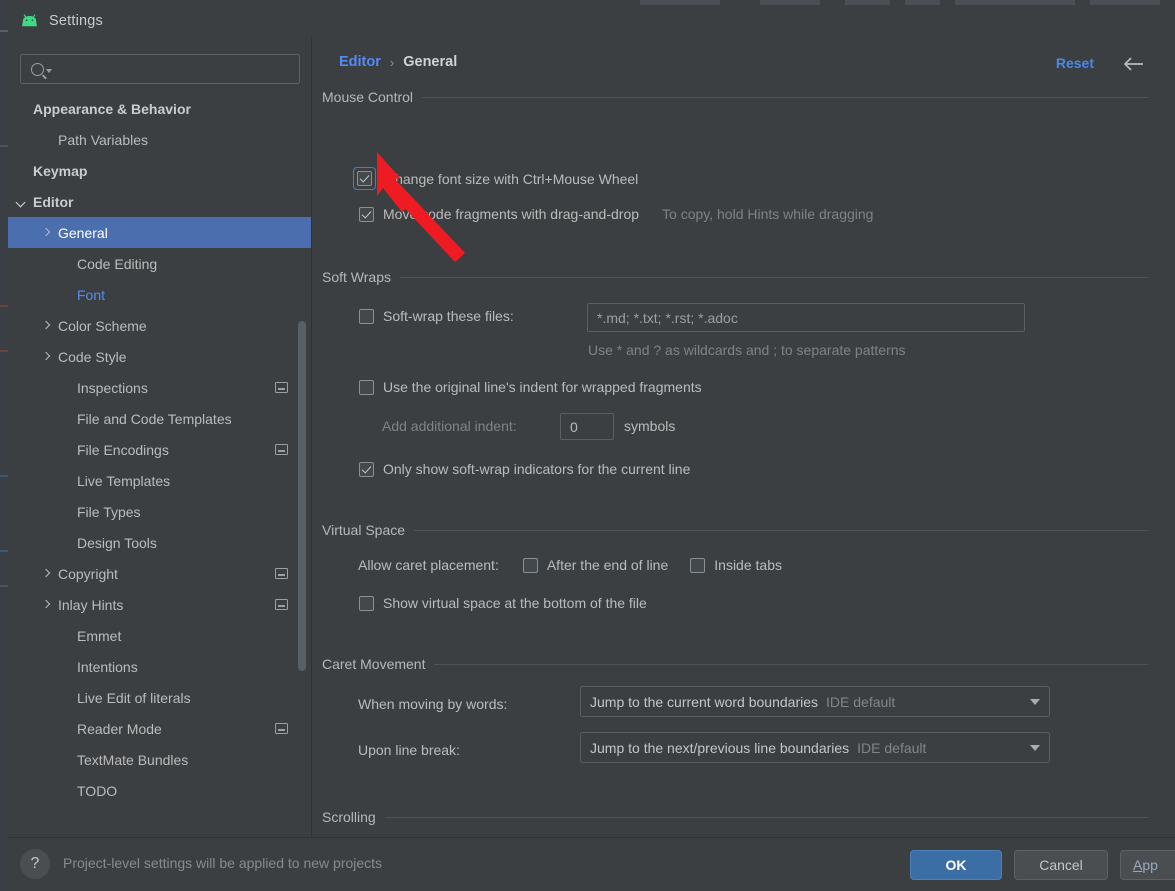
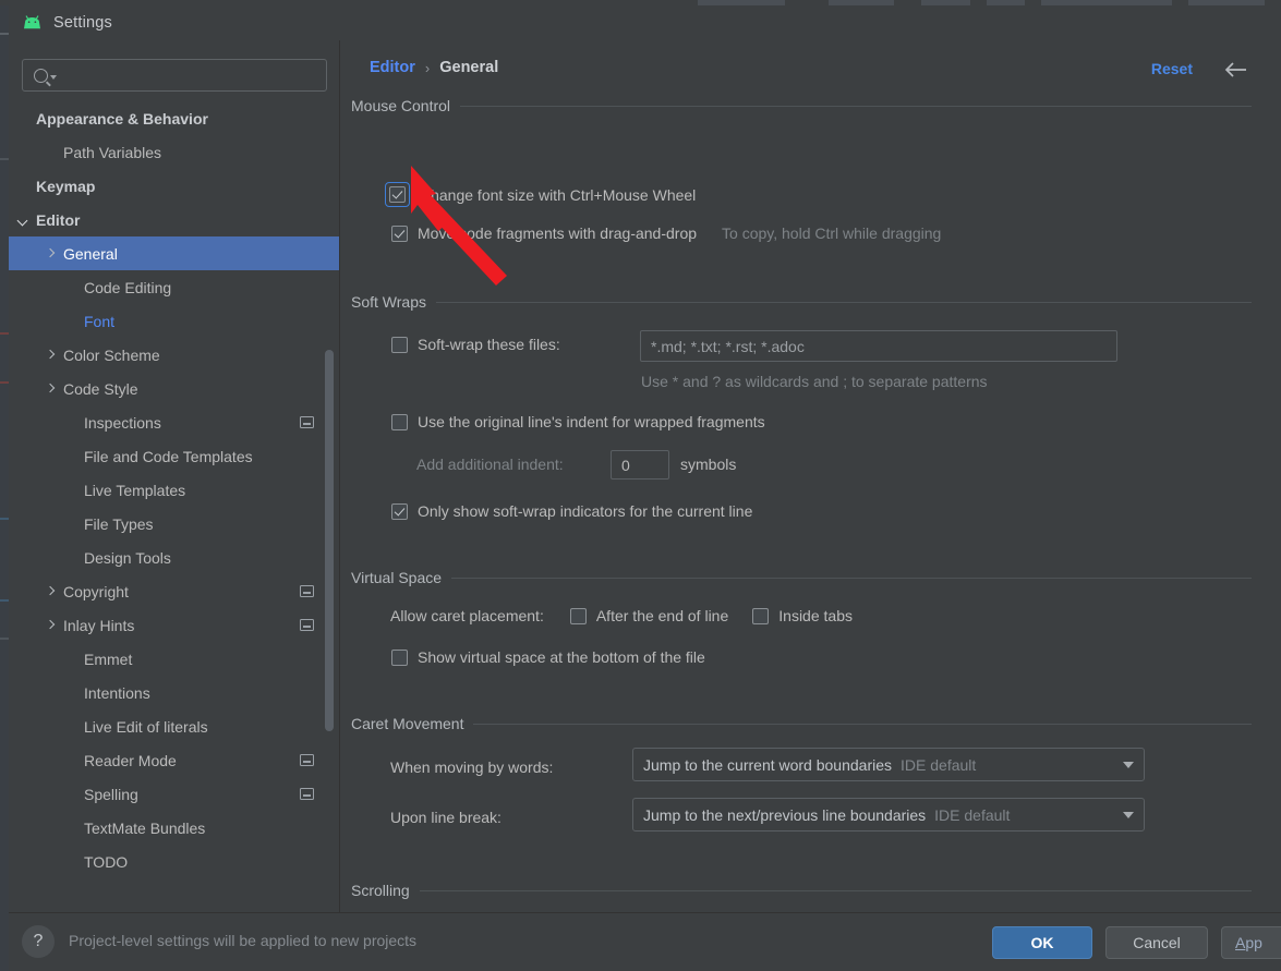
  Settings
  Appearance & Behavior
  Path Variables
  Keymap
  Editor
  General
  Code Editing
  Font
  Color Scheme
  Code Style
  Inspections
  File and Code Templates
- File Encodings
  Live Templates
  File Types
  Design Tools
  Copyright
  Inlay Hints
  Emmet
  Intentions
  Live Edit of literals
  Reader Mode
+ Spelling
  TextMate Bundles
  TODO
  Editor
  ›
  General
  Reset
  Mouse Control
  hange font size with Ctrl+Mouse Wheel
  Movode fragments with drag-and-drop
- To copy, hold Hints while dragging
+ To copy, hold Ctrl while dragging
  Soft Wraps
  Soft-wrap these files:
  *.md; *.txt; *.rst; *.adoc
  Use * and ? as wildcards and ; to separate patterns
  Use the original line's indent for wrapped fragments
  Add additional indent:
  0
  symbols
  Only show soft-wrap indicators for the current line
  Virtual Space
  Allow caret placement:
  After the end of line
  Inside tabs
  Show virtual space at the bottom of the file
  Caret Movement
  When moving by words:
  Jump to the current word boundaries
  IDE default
  Upon line break:
  Jump to the next/previous line boundaries
  IDE default
  Scrolling
  ?
  Project-level settings will be applied to new projects
  OK
  Cancel
  A
  pp
